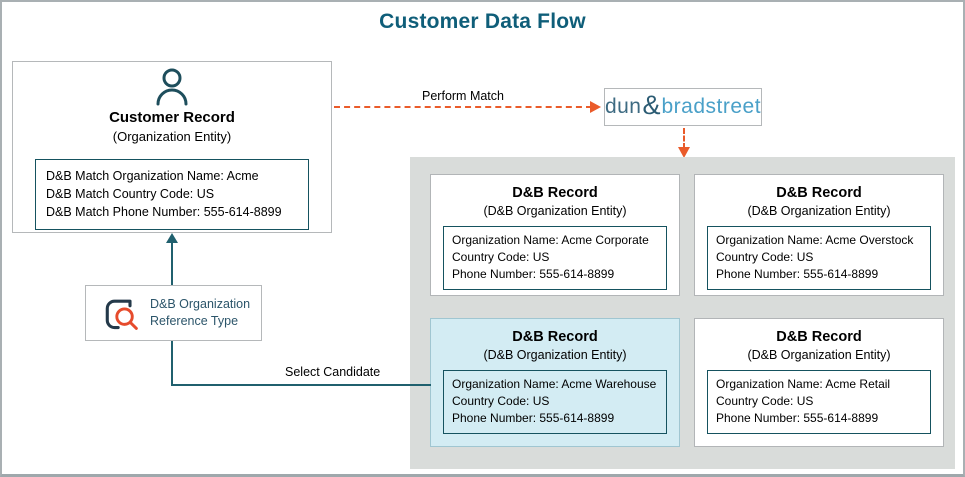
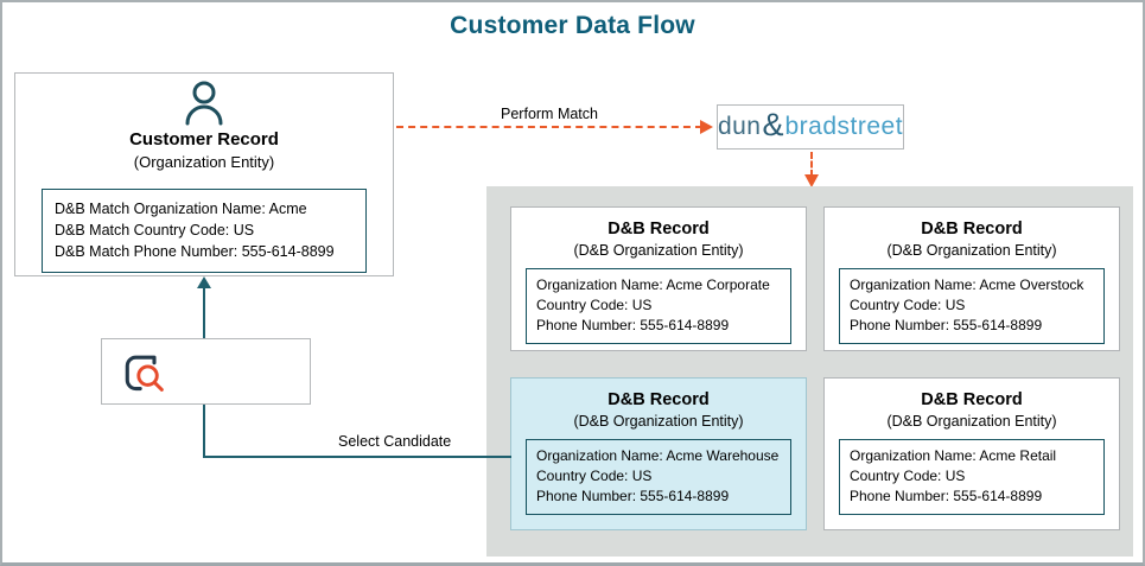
  Customer Data Flow
  Customer Record
  (Organization Entity)
  D&B Match Organization Name: Acme
  D&B Match Country Code: US
  D&B Match Phone Number: 555-614-8899
  Perform Match
  dun
  &
  bradstreet
  D&B Record
  (D&B Organization Entity)
  Organization Name: Acme Corporate
  Country Code: US
  Phone Number: 555-614-8899
  D&B Record
  (D&B Organization Entity)
  Organization Name: Acme Overstock
  Country Code: US
  Phone Number: 555-614-8899
  D&B Record
  (D&B Organization Entity)
  Organization Name: Acme Warehouse
  Country Code: US
  Phone Number: 555-614-8899
  D&B Record
  (D&B Organization Entity)
  Organization Name: Acme Retail
  Country Code: US
  Phone Number: 555-614-8899
  Select Candidate
- D&B Organization
- Reference Type
